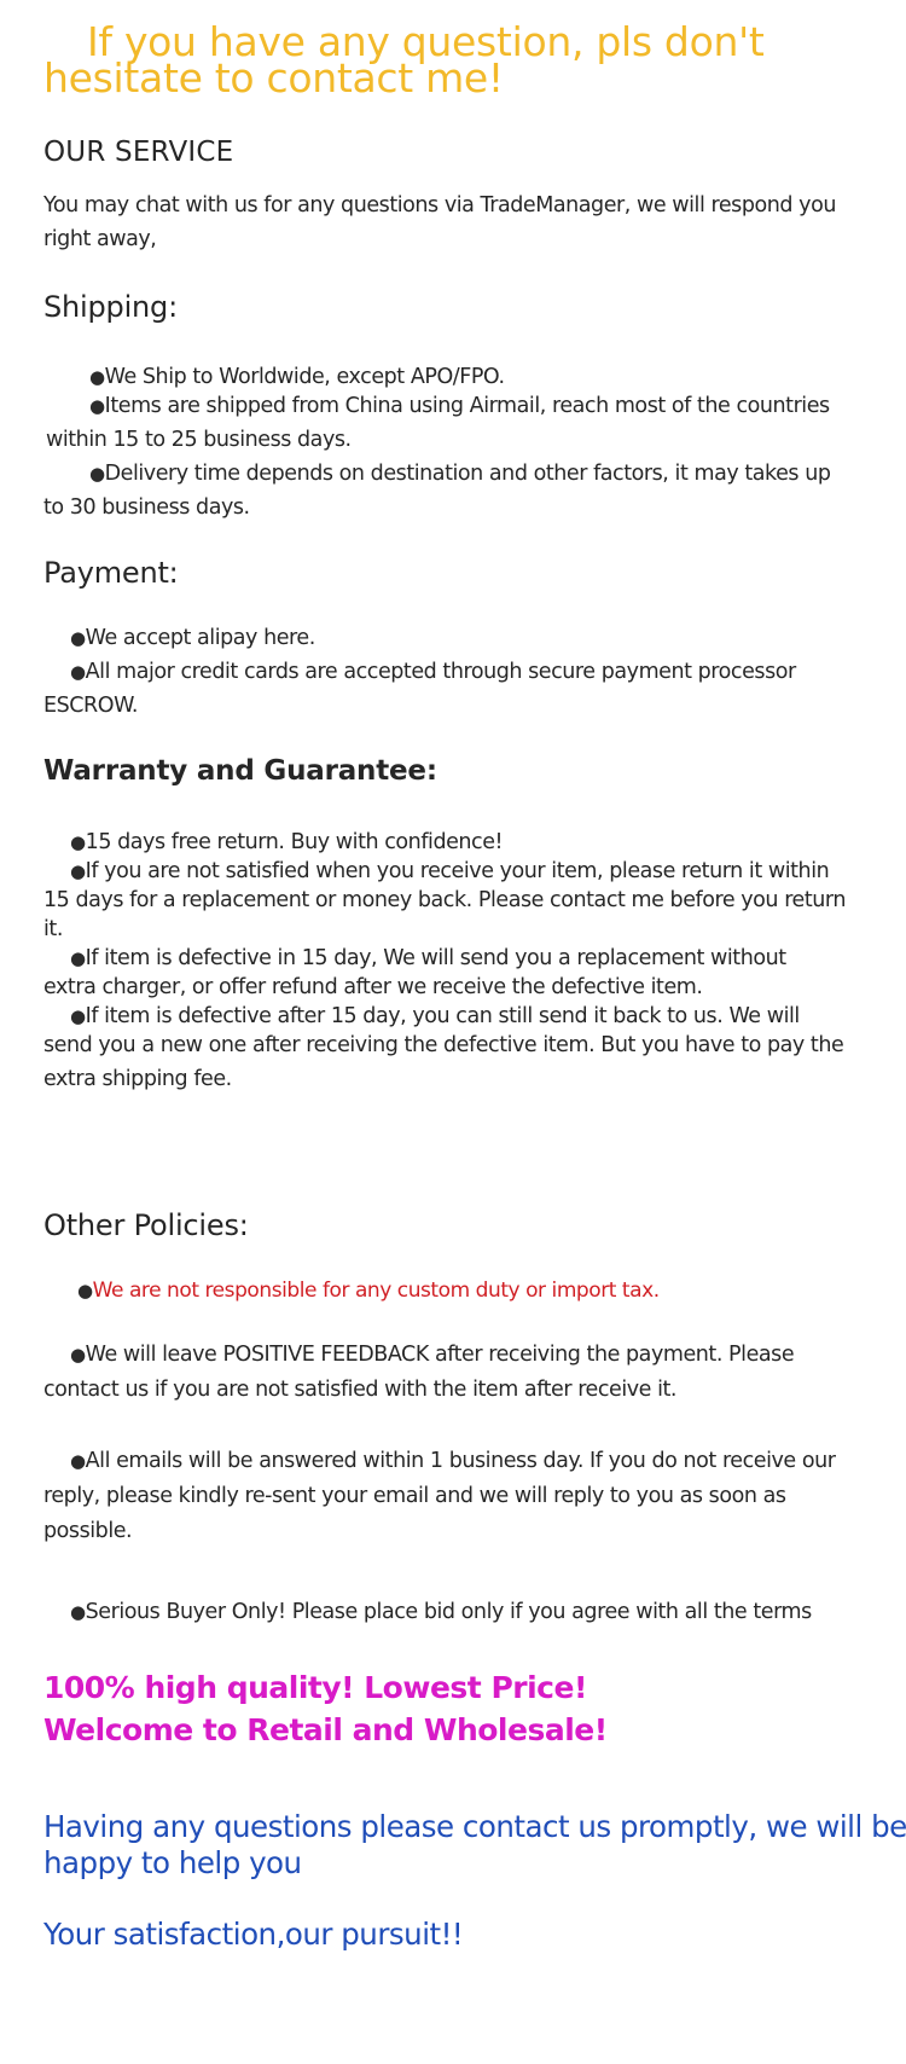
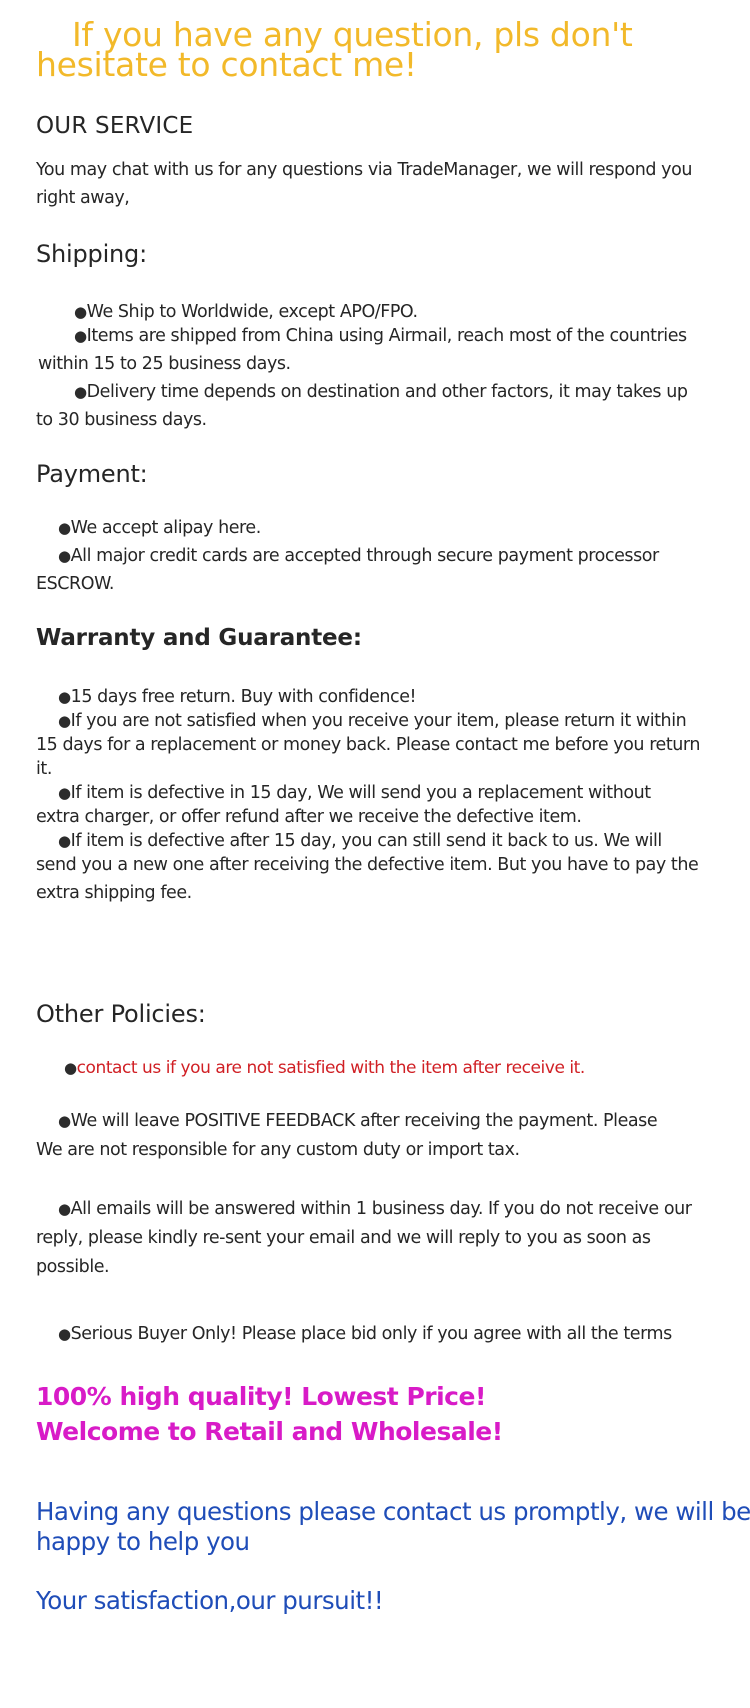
  If you have any question, pls don't
  hesitate to contact me!
  OUR SERVICE
  You may chat with us for any questions via TradeManager, we will respond you
  right away,
  Shipping:
  ●We Ship to Worldwide, except APO/FPO.
  ●Items are shipped from China using Airmail, reach most of the countries
  within 15 to 25 business days.
  ●Delivery time depends on destination and other factors, it may takes up
  to 30 business days.
  Payment:
  ●We accept alipay here.
  ●All major credit cards are accepted through secure payment processor
  ESCROW.
  Warranty and Guarantee:
  ●15 days free return. Buy with confidence!
  ●If you are not satisfied when you receive your item, please return it within
  15 days for a replacement or money back. Please contact me before you return
  it.
  ●If item is defective in 15 day, We will send you a replacement without
  extra charger, or offer refund after we receive the defective item.
  ●If item is defective after 15 day, you can still send it back to us. We will
  send you a new one after receiving the defective item. But you have to pay the
  extra shipping fee.
  Other Policies:
- ●We are not responsible for any custom duty or import tax.
+ ●contact us if you are not satisfied with the item after receive it.
  ●We will leave POSITIVE FEEDBACK after receiving the payment. Please
- contact us if you are not satisfied with the item after receive it.
+ We are not responsible for any custom duty or import tax.
  ●All emails will be answered within 1 business day. If you do not receive our
  reply, please kindly re-sent your email and we will reply to you as soon as
  possible.
  ●Serious Buyer Only! Please place bid only if you agree with all the terms
  100% high quality! Lowest Price!
  Welcome to Retail and Wholesale!
  Having any questions please contact us promptly, we will be
  happy to help you
  Your satisfaction,our pursuit!!
